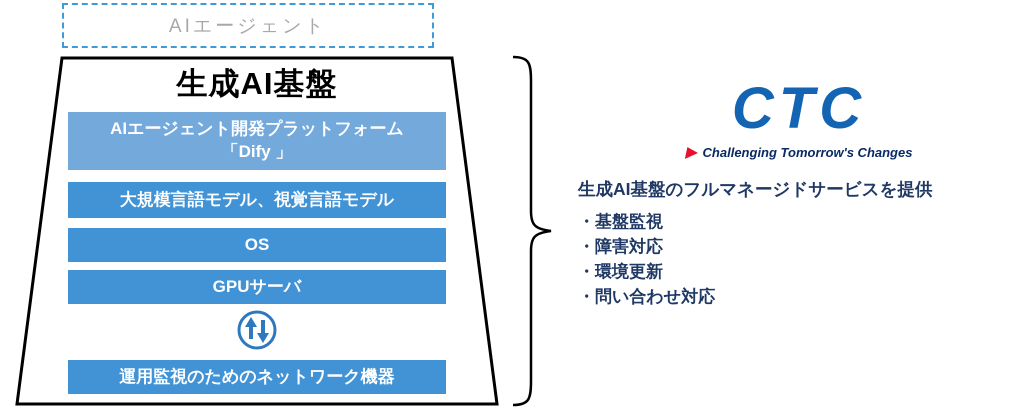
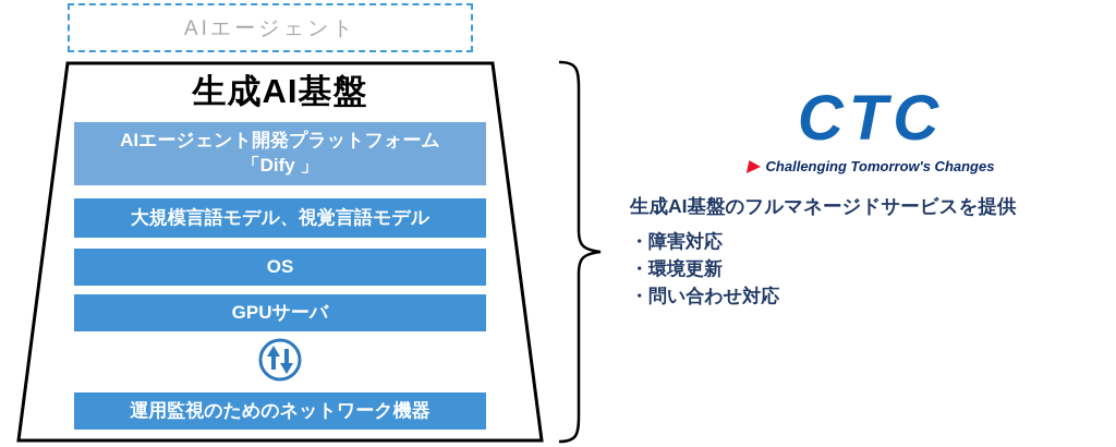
  AIエージェント
  生成AI基盤
  AIエージェント開発プラットフォーム
  「Dify 」
  大規模言語モデル、視覚言語モデル
  OS
  GPUサーバ
  運用監視のためのネットワーク機器
  CTC
  Challenging Tomorrow's Changes
  生成AI基盤のフルマネージドサービスを提供
- ・基盤監視
  ・障害対応
  ・環境更新
  ・問い合わせ対応
